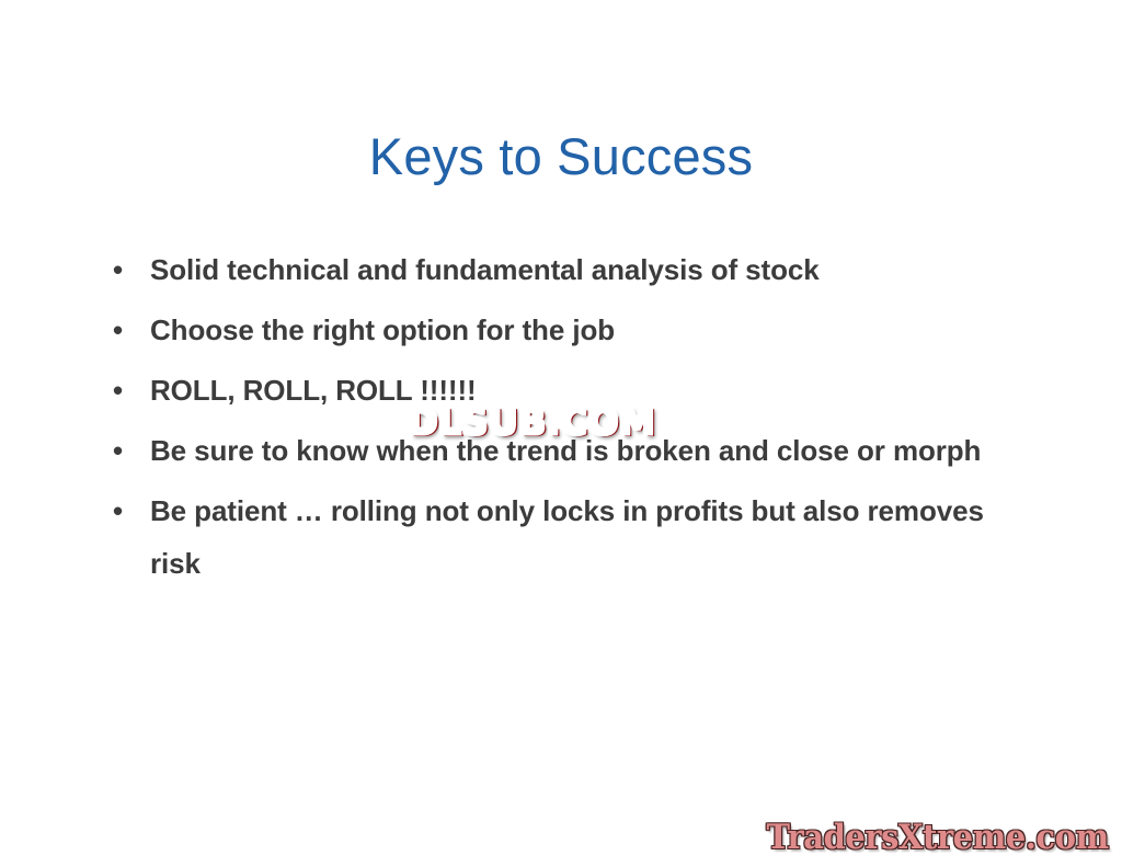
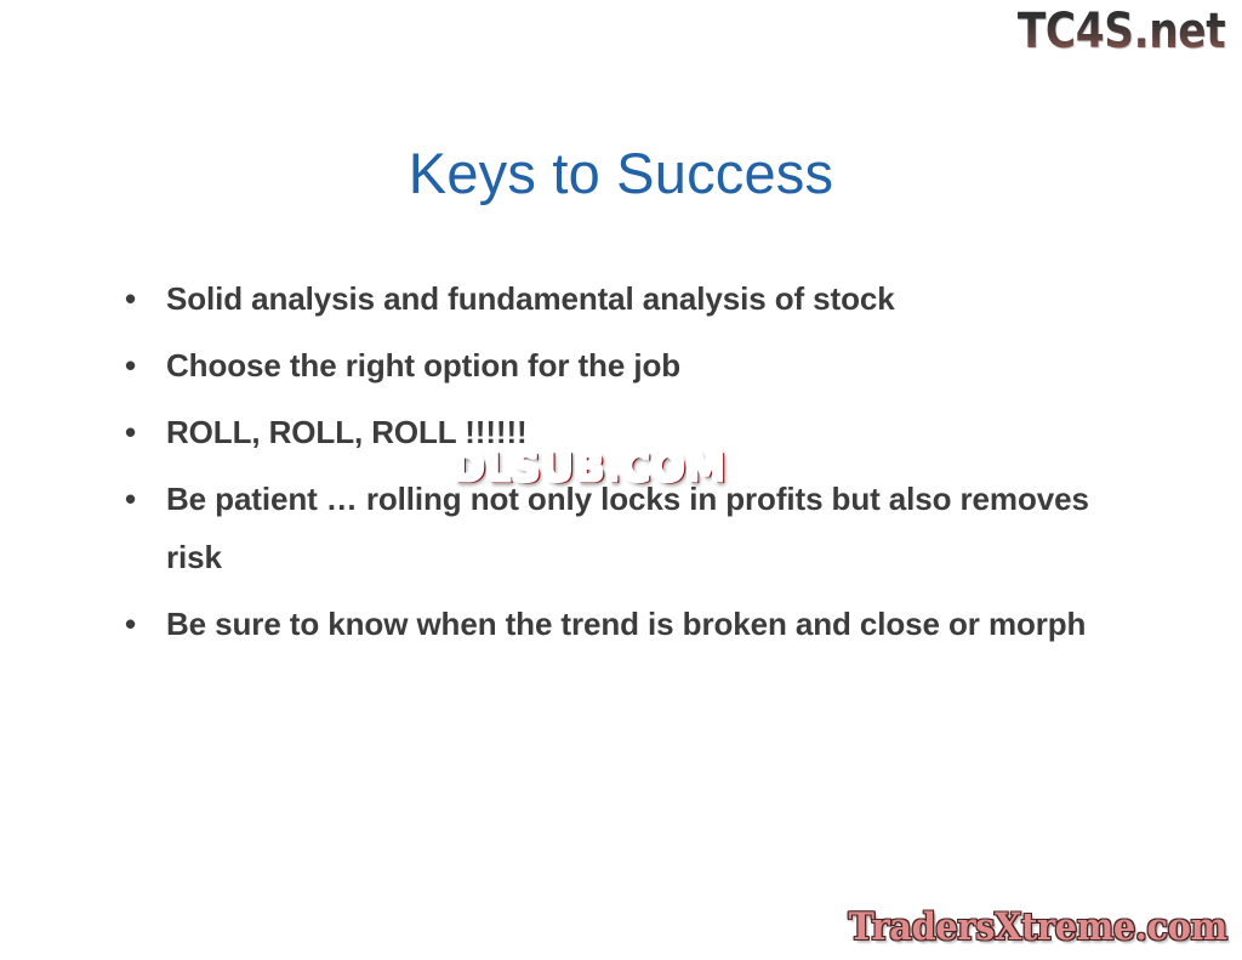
+ TC4S.net
  Keys to Success
  •
- Solid technical and fundamental analysis of stock
+ Solid analysis and fundamental analysis of stock
  •
  Choose the right option for the job
  •
  ROLL, ROLL, ROLL !!!!!!
  •
- Be sure to know when the trend is broken and close or morph
+ Be patient … rolling not only locks in profits but also removes risk
  •
- Be patient … rolling not only locks in profits but also removes risk
+ Be sure to know when the trend is broken and close or morph
  DLSUB.COM
  TradersXtreme.com
